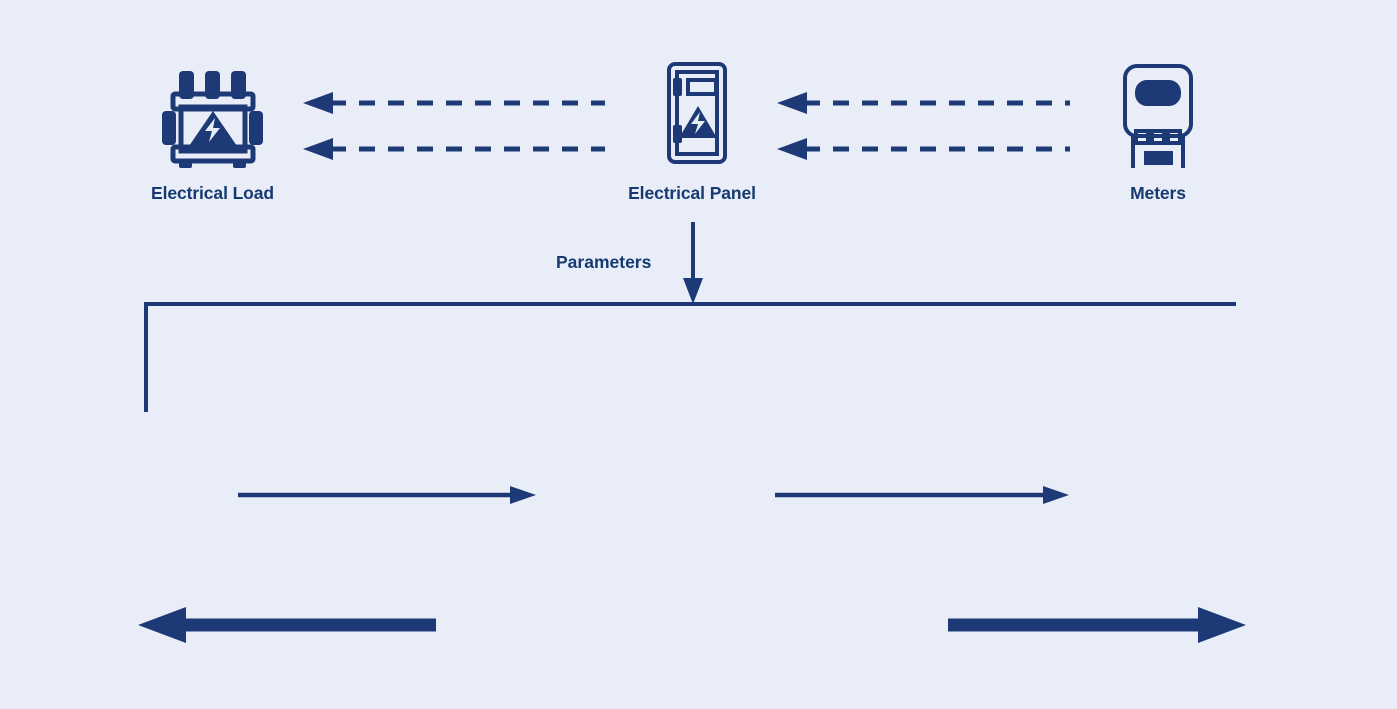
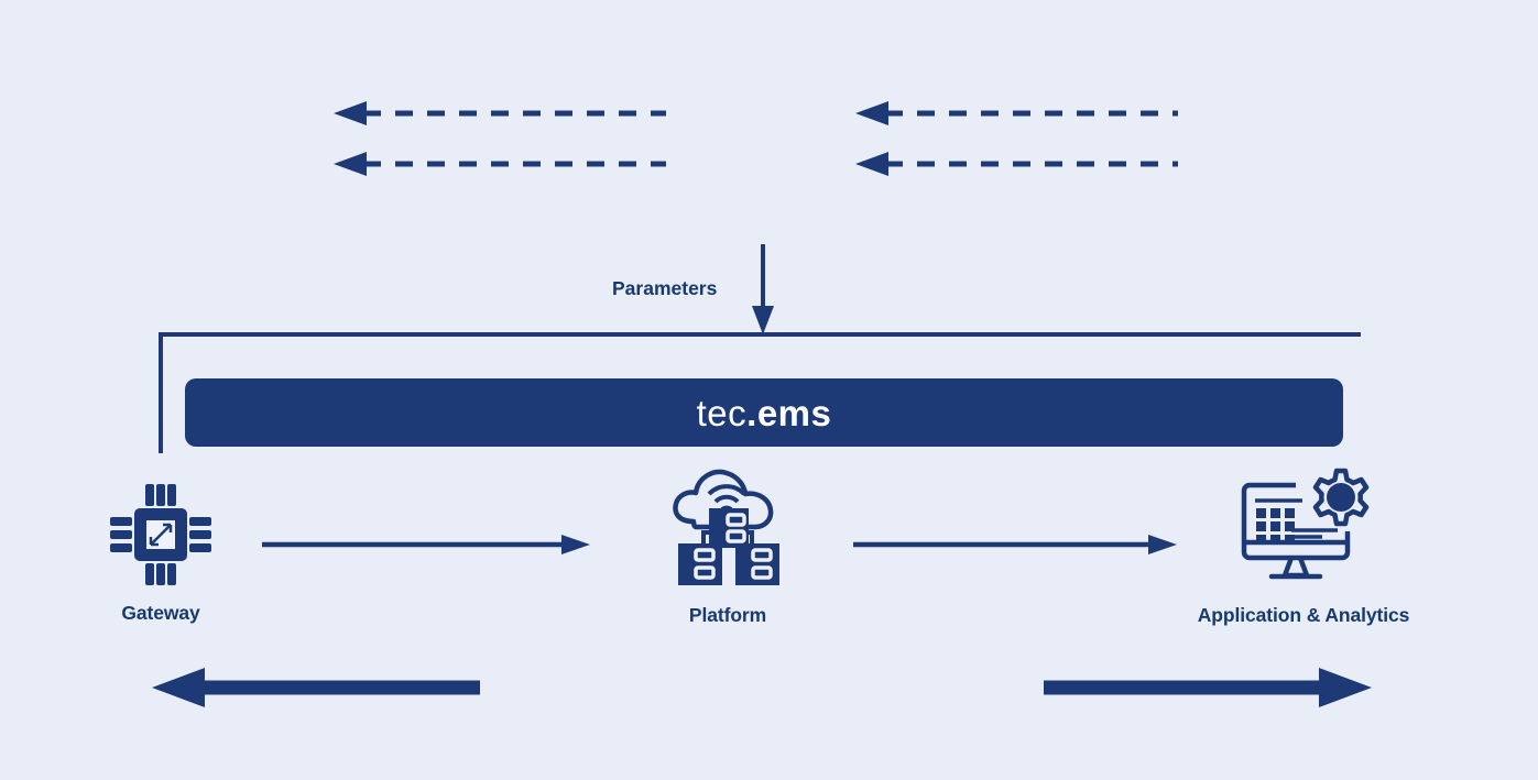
- Electrical Load
- Electrical Panel
- Meters
  Parameters
+ tec
+ .ems
+ Gateway
+ Platform
+ Application & Analytics
